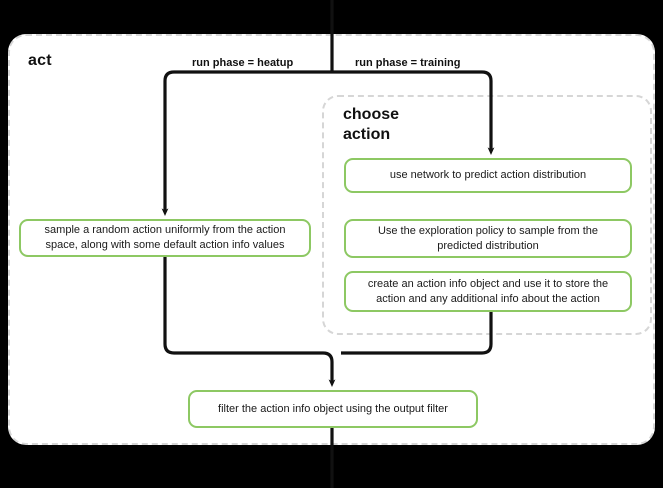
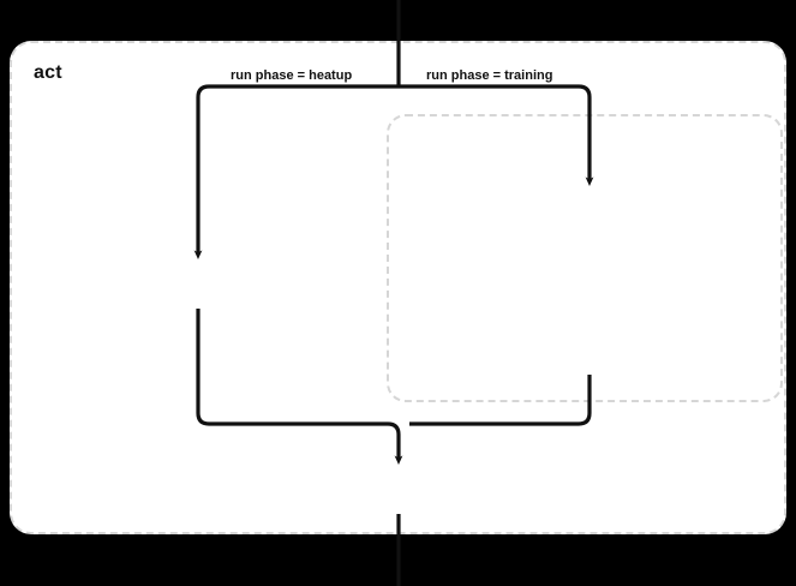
  act
- choose
- action
- sample a random action uniformly from the action space, along with some default action info values
- use network to predict action distribution
- Use the exploration policy to sample from the predicted distribution
- create an action info object and use it to store the action and any additional info about the action
- filter the action info object using the output filter
  run phase = heatup
  run phase = training
